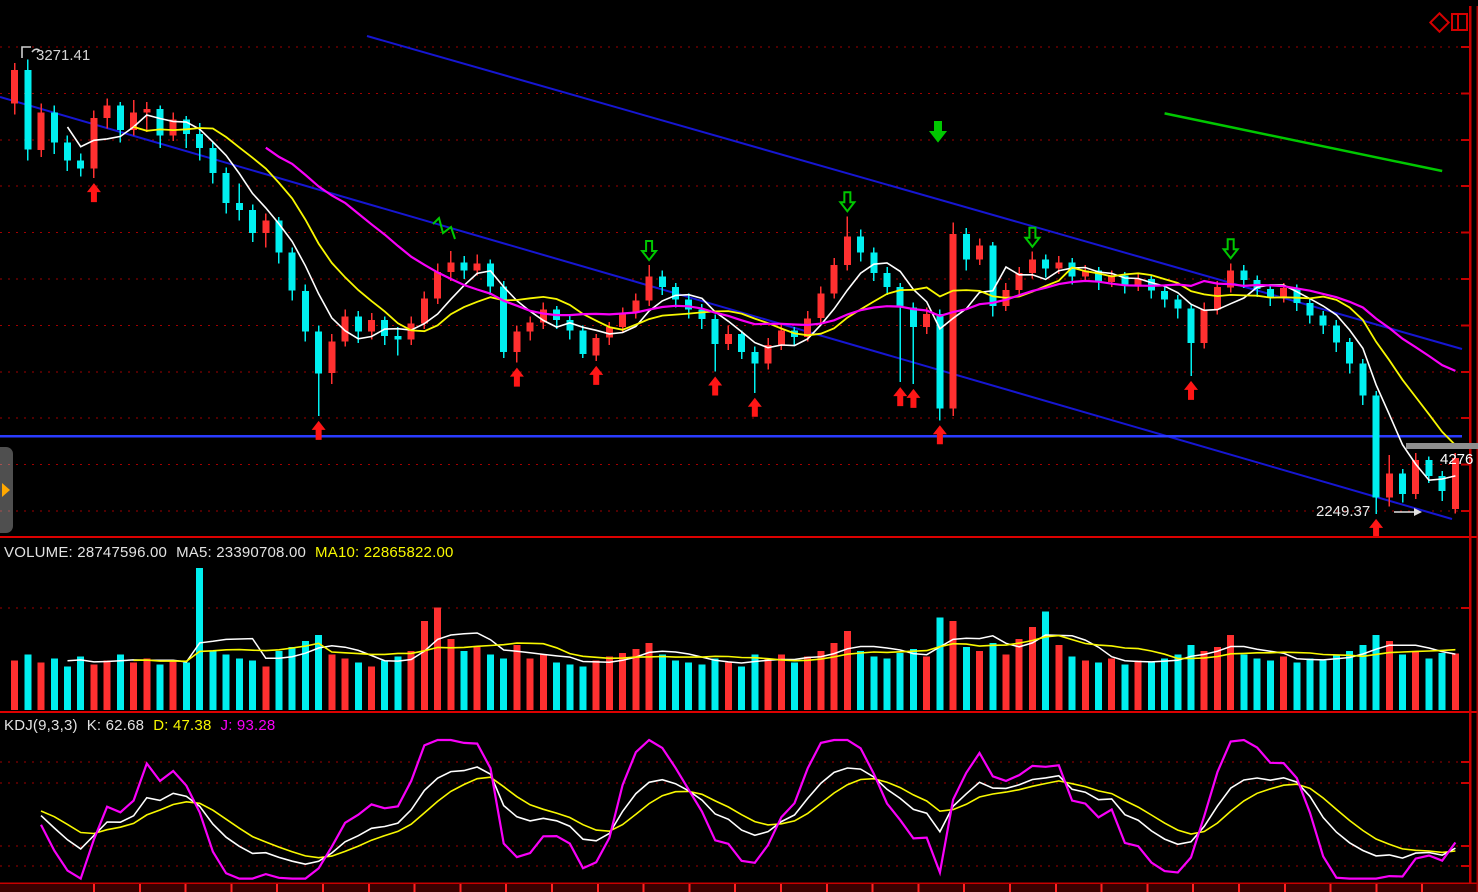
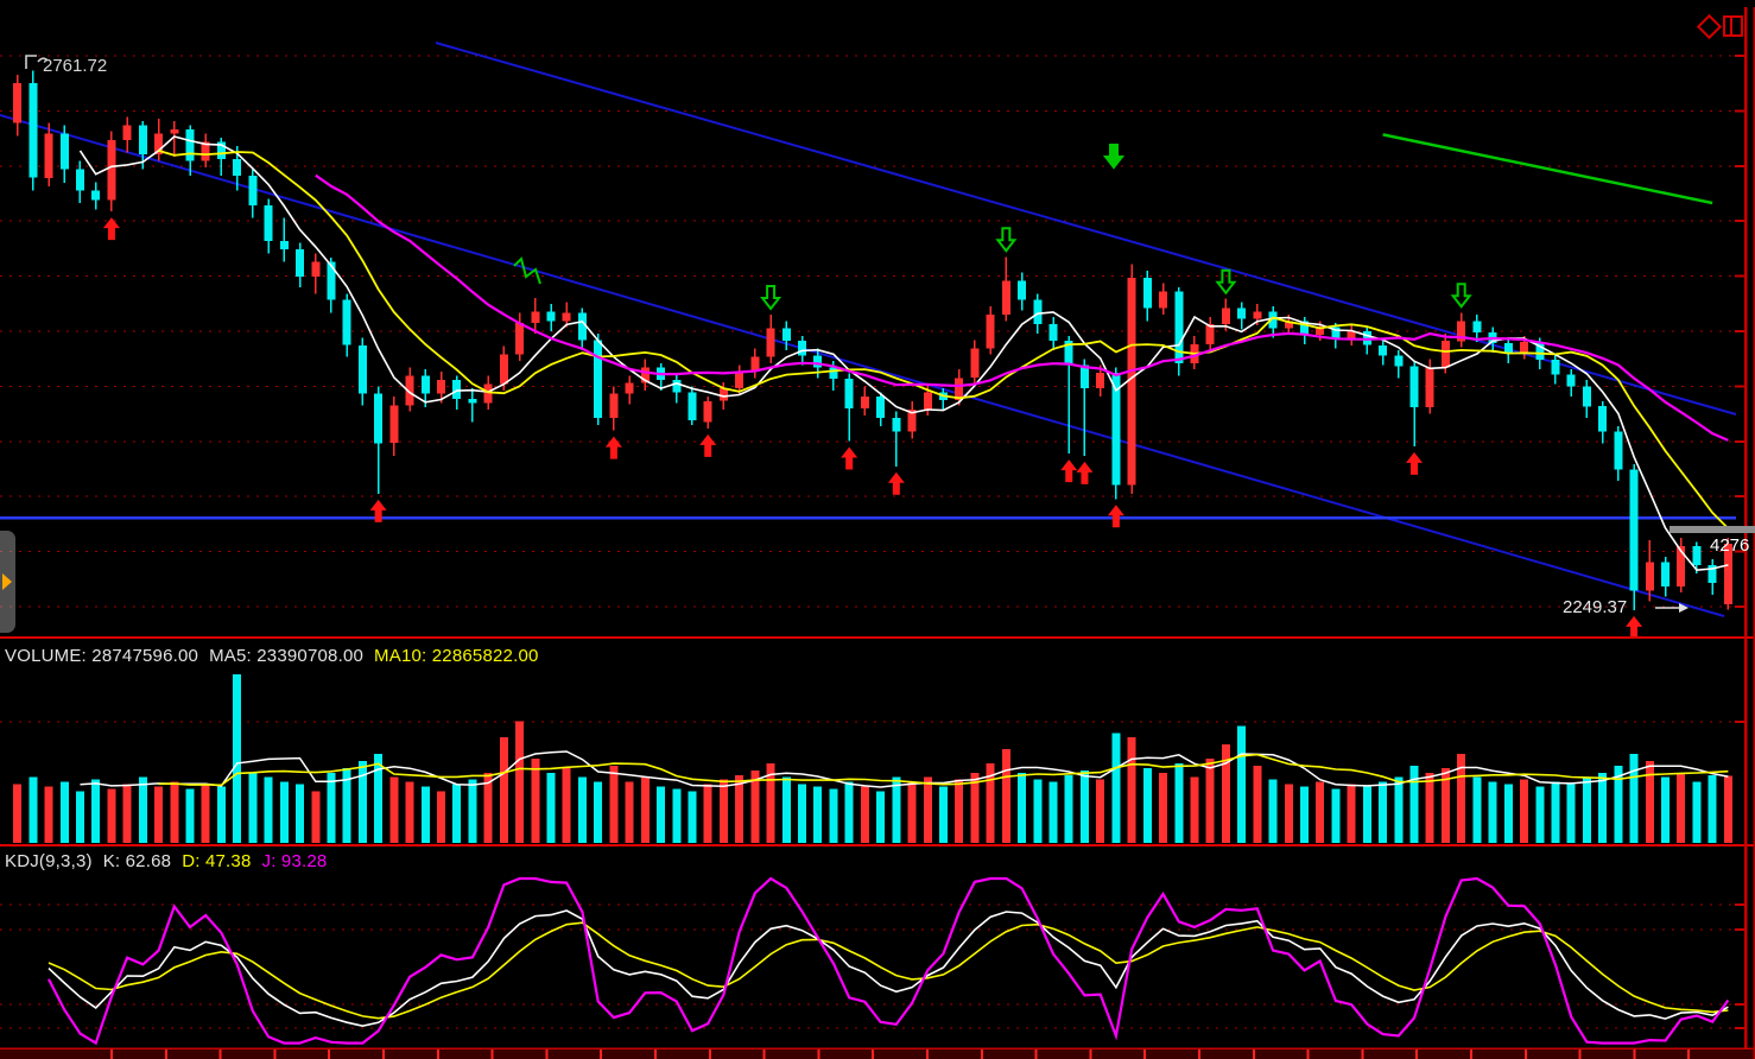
  VOLUME: 28747596.00 MA5: 23390708.00 MA10: 22865822.00
  KDJ(9,3,3) K: 62.68 D: 47.38 J: 93.28
- 3271.41
+ 2761.72
  2249.37
  4276
